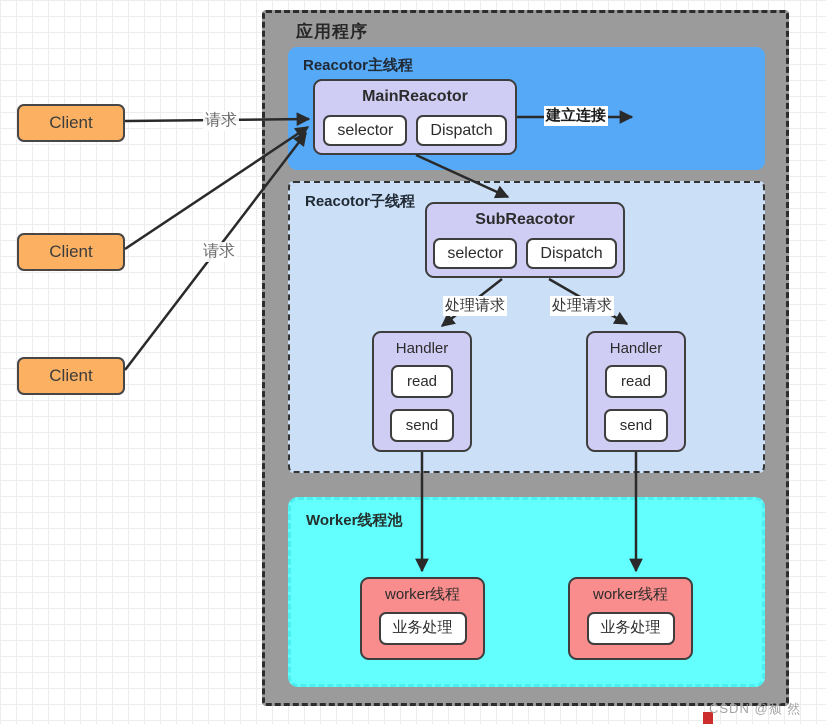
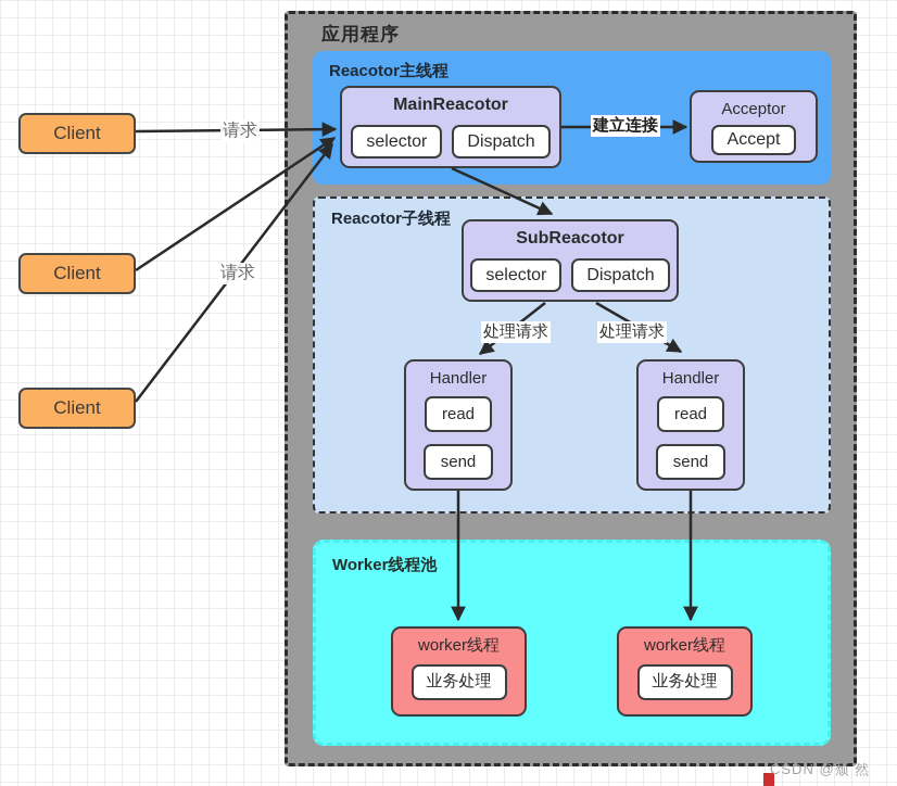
  应用程序
  Reacotor主线程
  Reacotor子线程
  Worker线程池
  Client
  Client
  Client
  MainReacotor
  selector
  Dispatch
+ Acceptor
+ Accept
  SubReacotor
  selector
  Dispatch
  Handler
  read
  send
  Handler
  read
  send
  worker线程
  业务处理
  worker线程
  业务处理
  请求
  请求
  建立连接
  处理请求
  处理请求
  CSDN @颓 然
